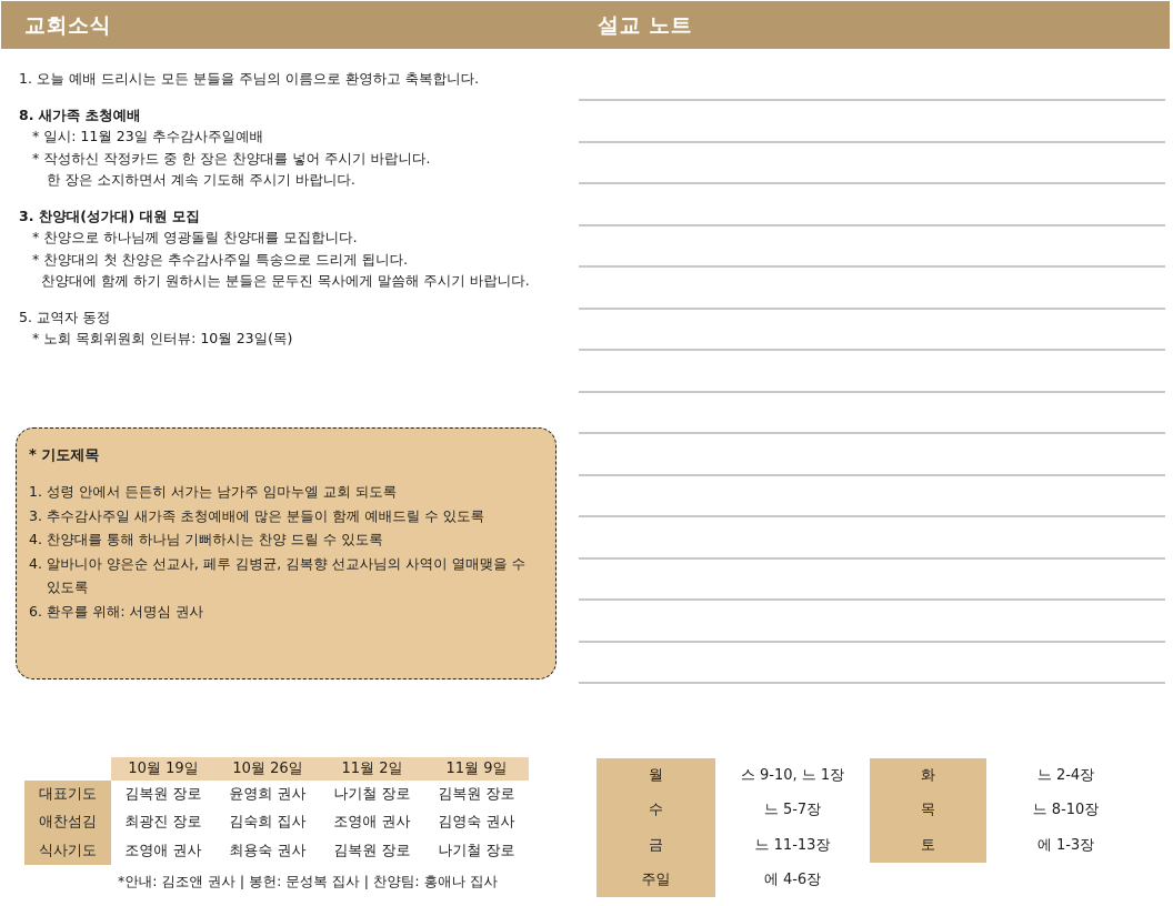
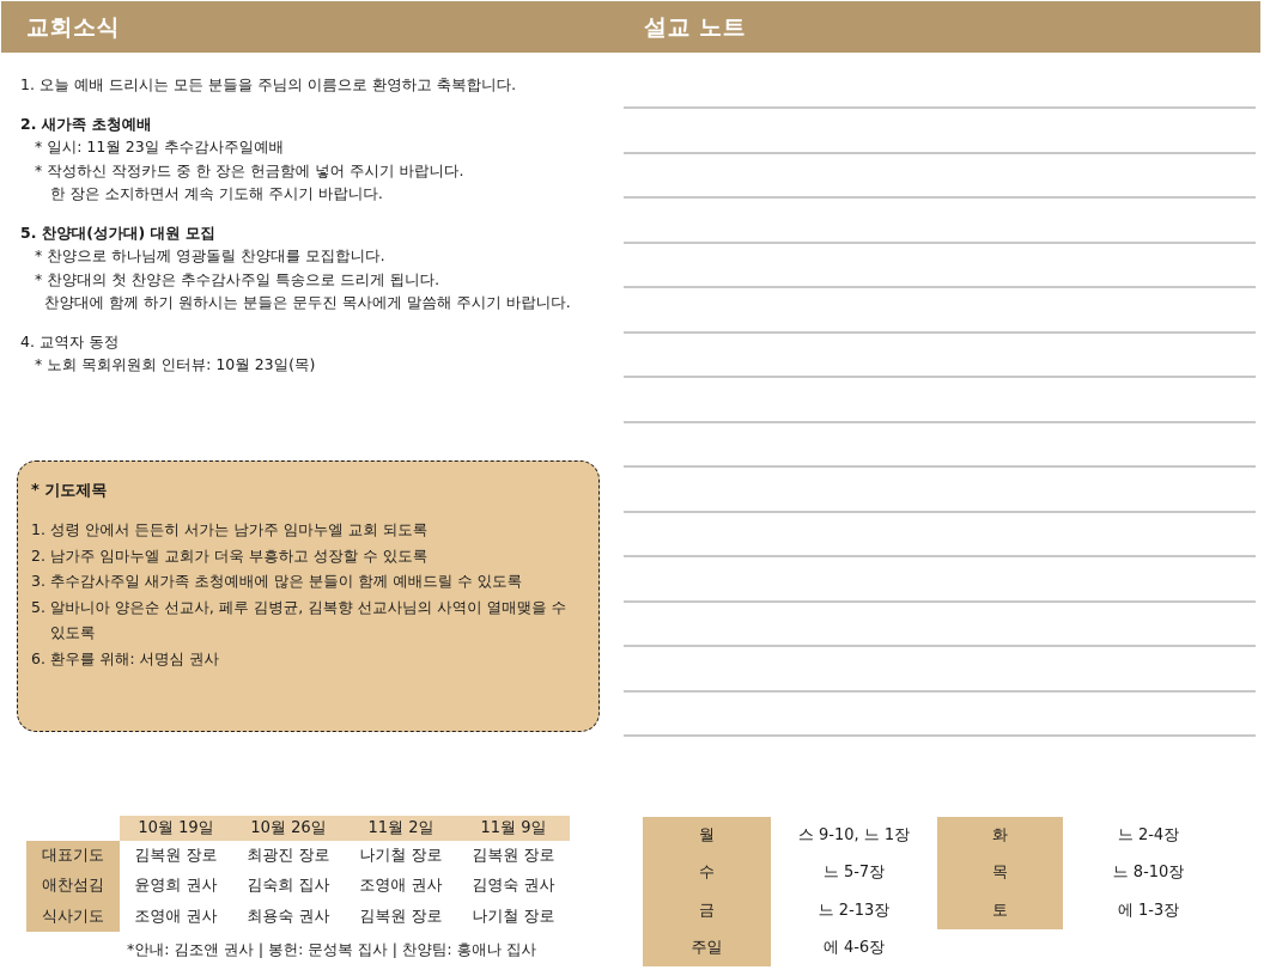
  교회소식
  설교 노트
  1. 오늘 예배 드리시는 모든 분들을 주님의 이름으로 환영하고 축복합니다.
- 8. 새가족 초청예배
+ 2. 새가족 초청예배
  * 일시: 11월 23일 추수감사주일예배
- * 작성하신 작정카드 중 한 장은 찬양대를 넣어 주시기 바랍니다.
+ * 작성하신 작정카드 중 한 장은 헌금함에 넣어 주시기 바랍니다.
  한 장은 소지하면서 계속 기도해 주시기 바랍니다.
- 3. 찬양대(성가대) 대원 모집
+ 5. 찬양대(성가대) 대원 모집
  * 찬양으로 하나님께 영광돌릴 찬양대를 모집합니다.
  * 찬양대의 첫 찬양은 추수감사주일 특송으로 드리게 됩니다.
  찬양대에 함께 하기 원하시는 분들은 문두진 목사에게 말씀해 주시기 바랍니다.
- 5. 교역자 동정
+ 4. 교역자 동정
  * 노회 목회위원회 인터뷰: 10월 23일(목)
  * 기도제목
  1. 성령 안에서 든든히 서가는 남가주 임마누엘 교회 되도록
+ 2. 남가주 임마누엘 교회가 더욱 부흥하고 성장할 수 있도록
  3. 추수감사주일 새가족 초청예배에 많은 분들이 함께 예배드릴 수 있도록
- 4. 찬양대를 통해 하나님 기뻐하시는 찬양 드릴 수 있도록
- 4. 알바니아 양은순 선교사, 페루 김병균, 김복향 선교사님의 사역이 열매맺을 수
+ 5. 알바니아 양은순 선교사, 페루 김병균, 김복향 선교사님의 사역이 열매맺을 수
  있도록
  6. 환우를 위해: 서명심 권사
  10월 19일
  10월 26일
  11월 2일
  11월 9일
  대표기도
  애찬섬김
  식사기도
  김복원 장로
- 윤영희 권사
+ 최광진 장로
  나기철 장로
  김복원 장로
- 최광진 장로
+ 윤영희 권사
  김숙희 집사
  조영애 권사
  김영숙 권사
  조영애 권사
  최용숙 권사
  김복원 장로
  나기철 장로
  *안내: 김조앤 권사 | 봉헌: 문성복 집사 | 찬양팀: 홍애나 집사
  월
  수
  금
  주일
  스 9-10, 느 1장
  느 5-7장
- 느 11-13장
+ 느 2-13장
  에 4-6장
  화
  목
  토
  느 2-4장
  느 8-10장
  에 1-3장
